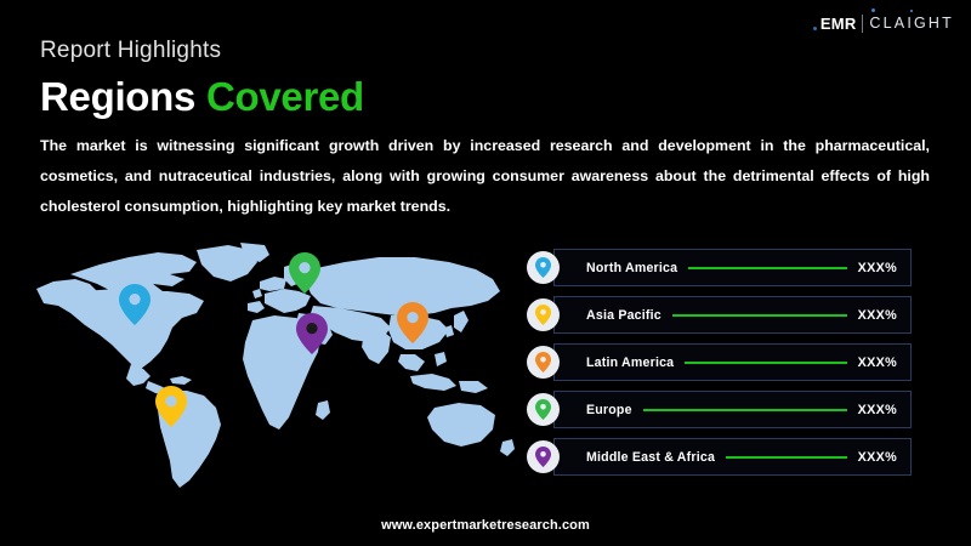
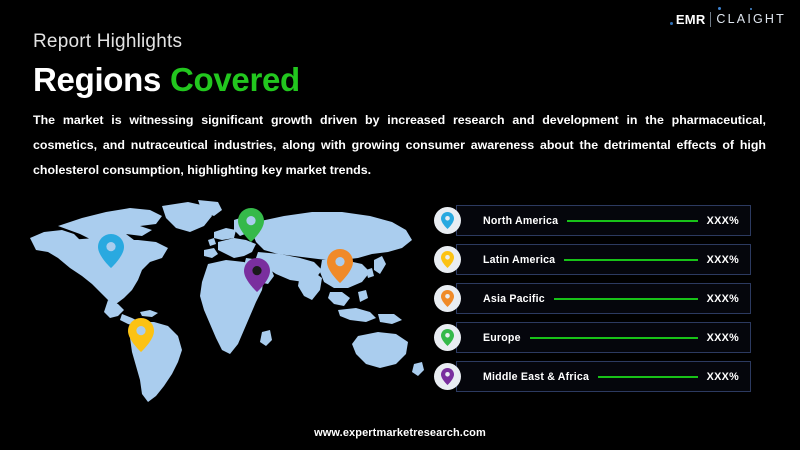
  EMR
  CLAIGHT
  Report Highlights
  Regions Covered
  The market is witnessing significant growth driven by increased research and development in the pharmaceutical, cosmetics, and nutraceutical industries, along with growing consumer awareness about the detrimental effects of high cholesterol consumption, highlighting key market trends.
  North America
  XXX%
- Asia Pacific
+ Latin America
  XXX%
- Latin America
+ Asia Pacific
  XXX%
  Europe
  XXX%
  Middle East & Africa
  XXX%
  www.expertmarketresearch.com
